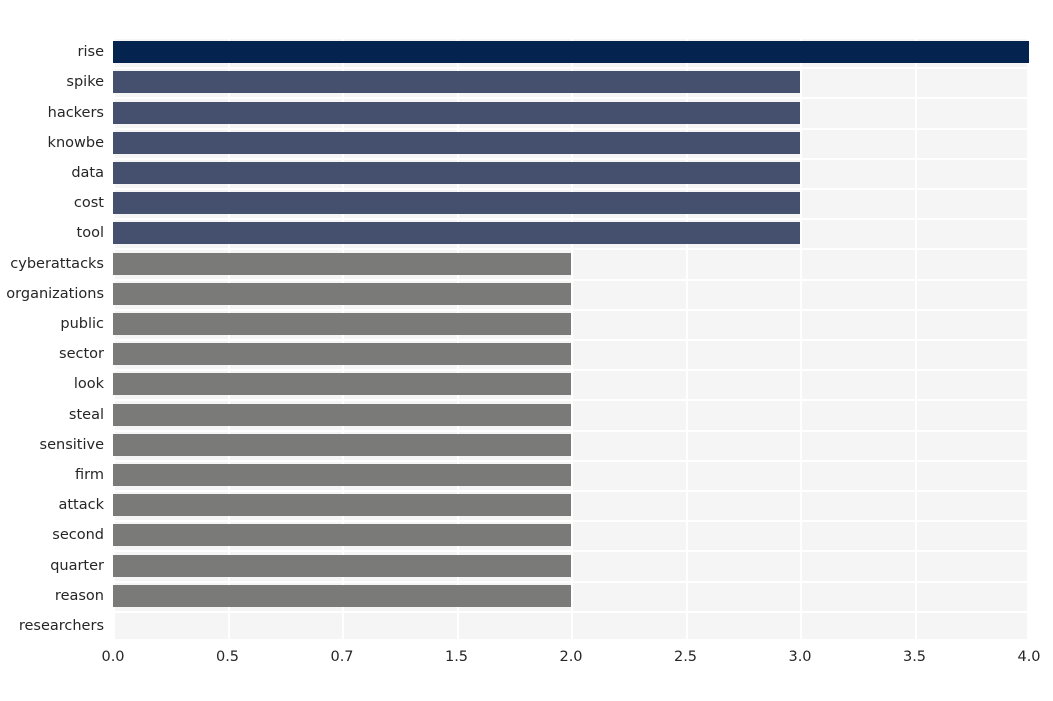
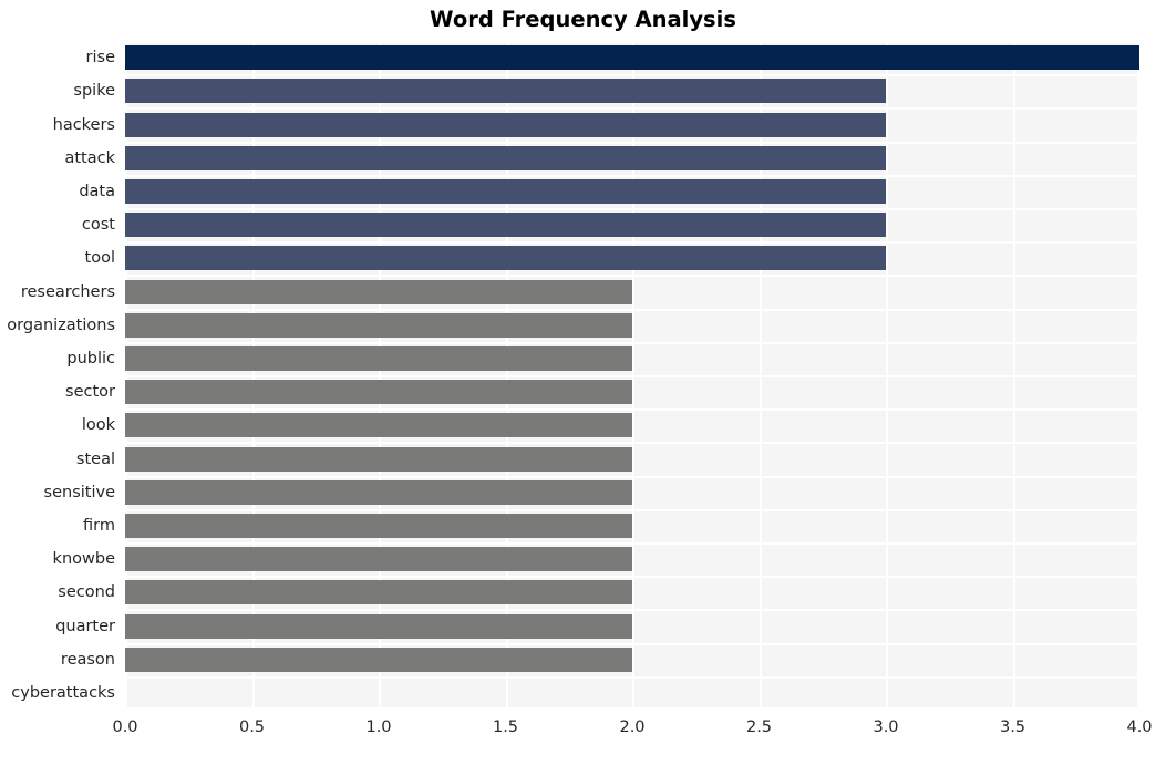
+ Word Frequency Analysis
  rise
  spike
  hackers
- knowbe
+ attack
  data
  cost
  tool
- cyberattacks
+ researchers
  organizations
  public
  sector
  look
  steal
  sensitive
  firm
- attack
+ knowbe
  second
  quarter
  reason
- researchers
+ cyberattacks
  0.0
  0.5
- 0.7
+ 1.0
  1.5
  2.0
  2.5
  3.0
  3.5
  4.0
